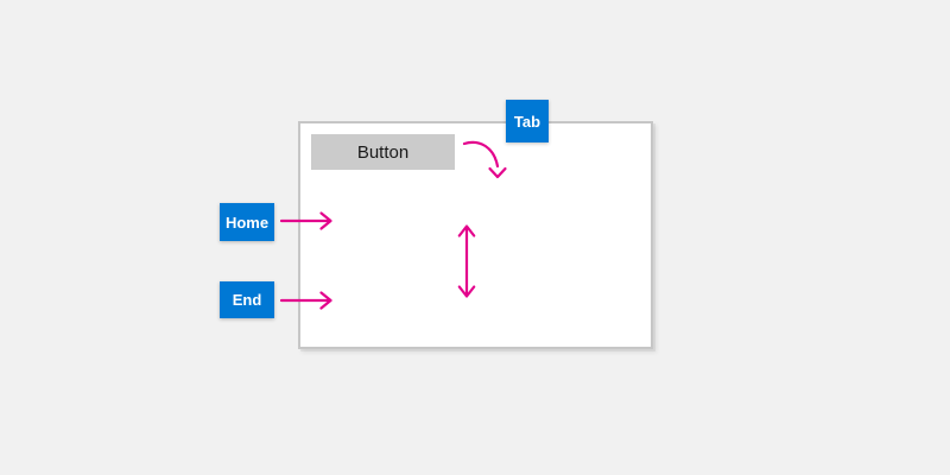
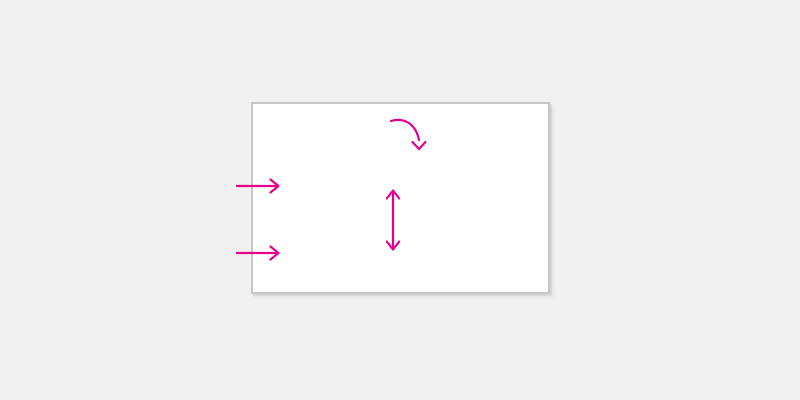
- Button
- Tab
- Home
- End
